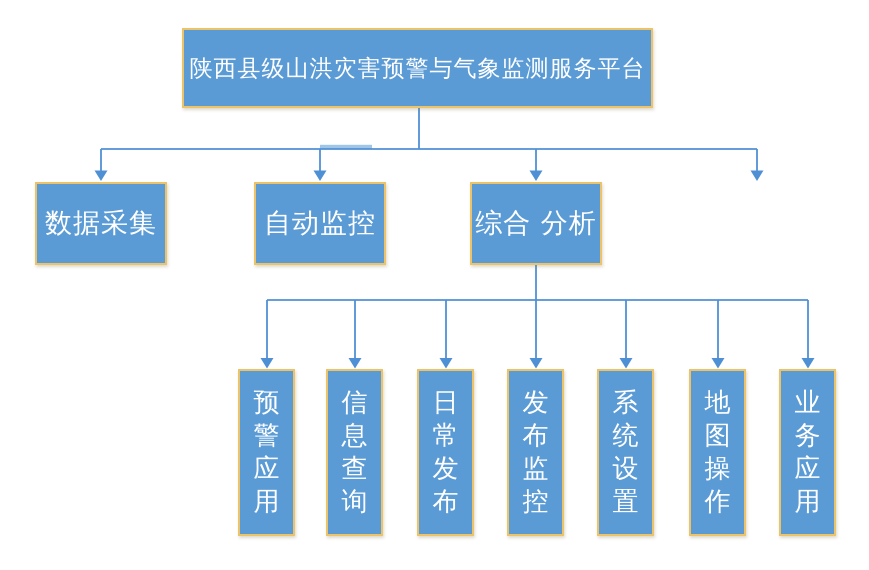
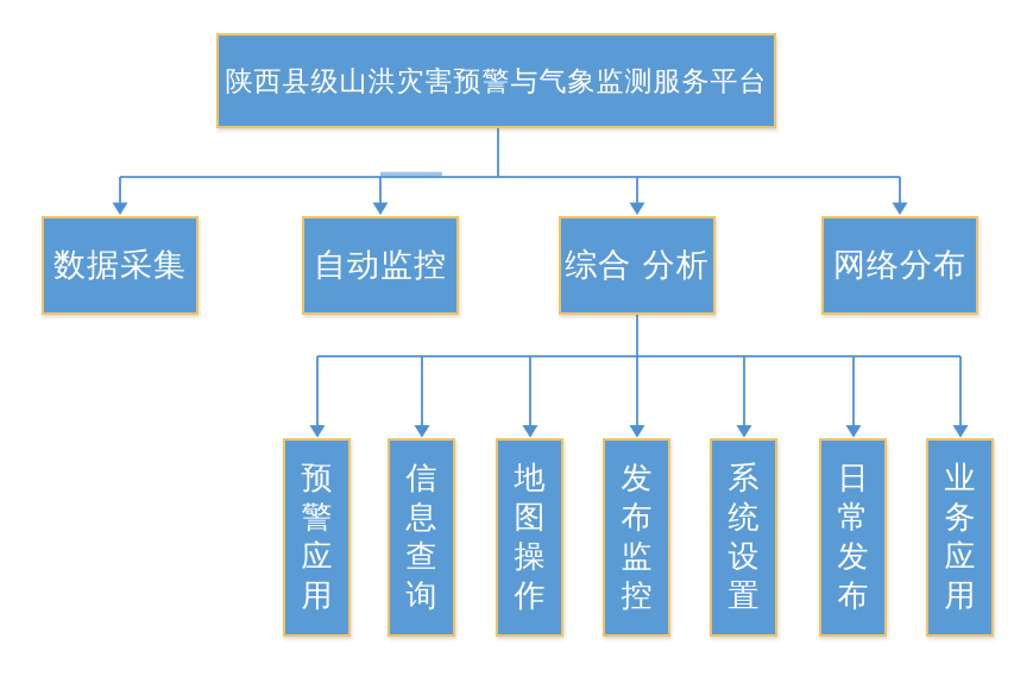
  陕西县级山洪灾害预警与气象监测服务平台
  数据采集
  自动监控
  综合 分析
+ 网络分布
  预警应用
  信息查询
- 日常发布
+ 地图操作
  发布监控
  系统设置
- 地图操作
+ 日常发布
  业务应用
